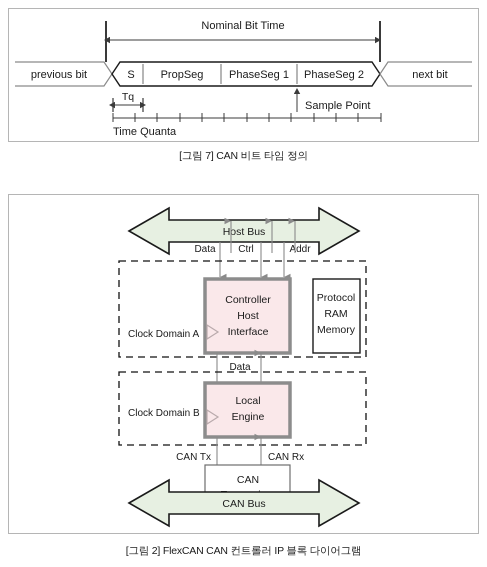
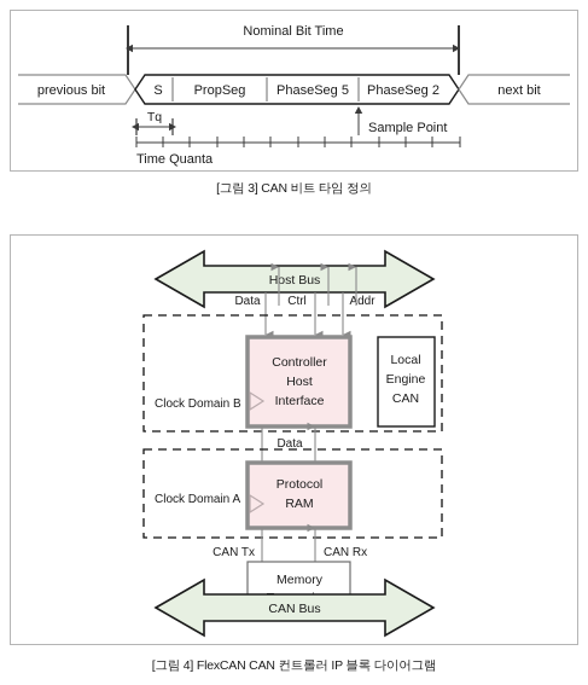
  Nominal Bit Time
  previous bit
  S
  PropSeg
- PhaseSeg 1
+ PhaseSeg 5
  PhaseSeg 2
  next bit
  Tq
  Sample Point
  Time Quanta
- [그림 7] CAN 비트 타임 정의
+ [그림 3] CAN 비트 타임 정의
  Host Bus
  Data
  Ctrl
  Addr
- Clock Domain A
+ Clock Domain B
  Controller
  Host
  Interface
- Protocol
+ Local
- RAM
+ Engine
- Memory
+ CAN
  Data
- Clock Domain B
+ Clock Domain A
- Local
+ Protocol
- Engine
+ RAM
  CAN Tx
  CAN Rx
- CAN
+ Memory
  CAN Bus
- [그림 2] FlexCAN CAN 컨트롤러 IP 블록 다이어그램
+ [그림 4] FlexCAN CAN 컨트롤러 IP 블록 다이어그램
